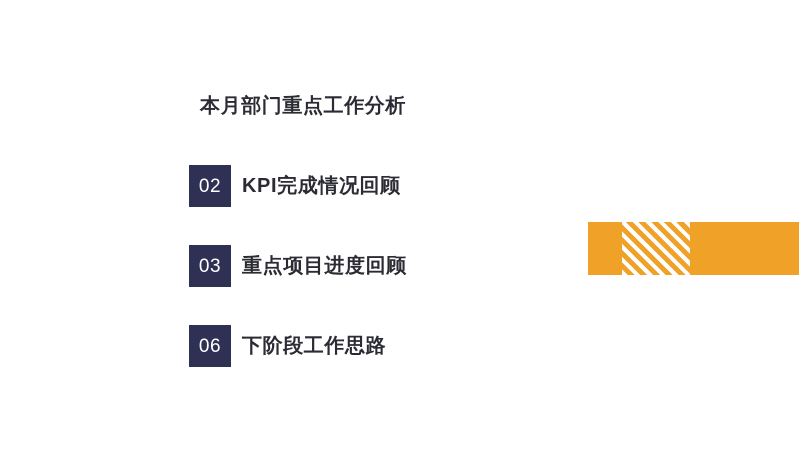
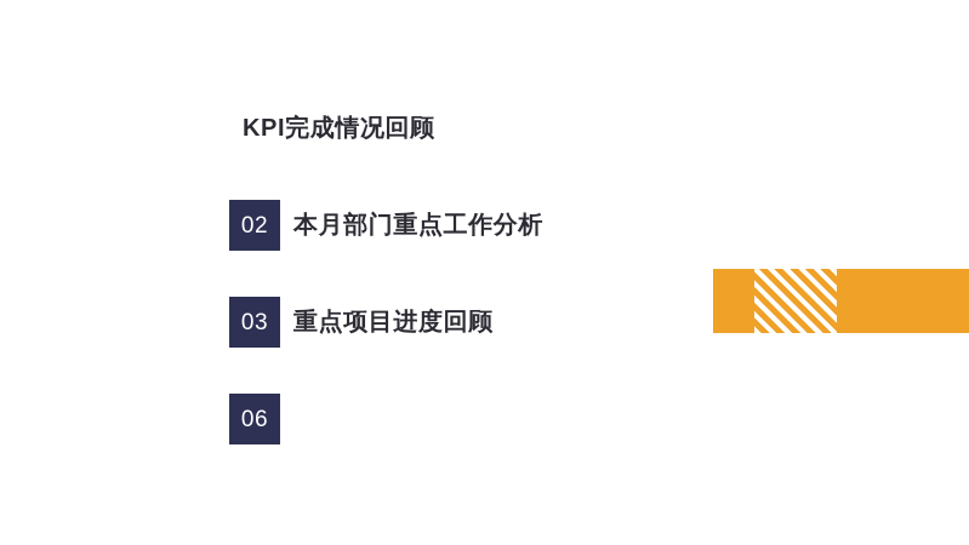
- 本月部门重点工作分析
+ KPI完成情况回顾
  02
- KPI完成情况回顾
+ 本月部门重点工作分析
  03
  重点项目进度回顾
  06
- 下阶段工作思路
